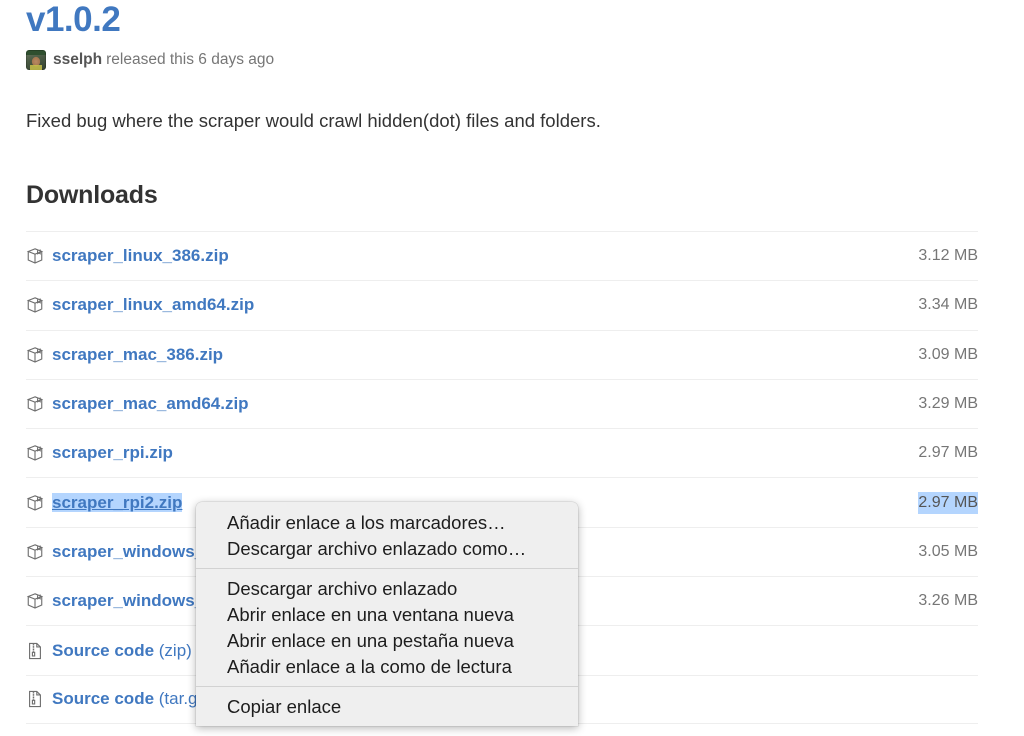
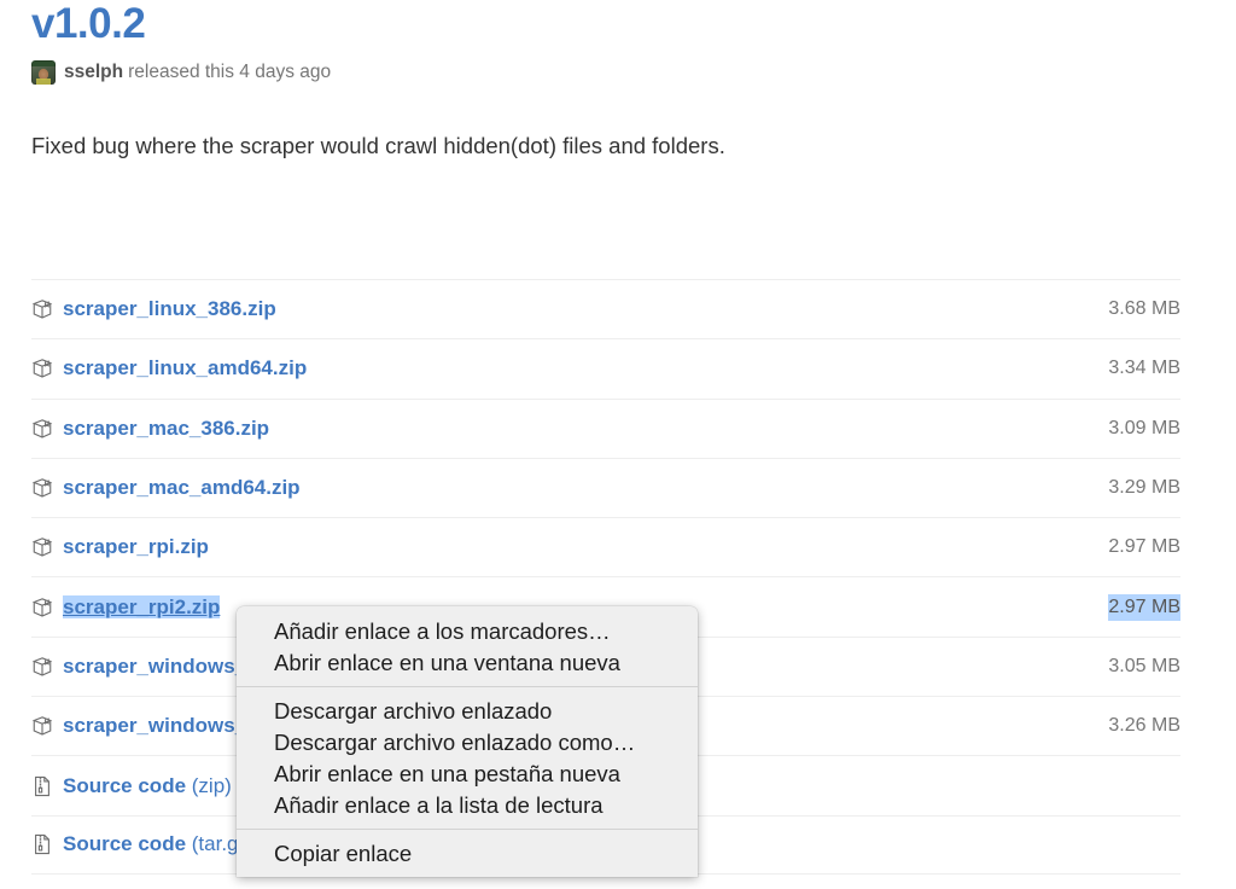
  v1.0.2
  sselph
- released this 6 days ago
+ released this 4 days ago
  Fixed bug where the scraper would crawl hidden(dot) files and folders.
- Downloads
  scraper_linux_386.zip
- 3.12 MB
+ 3.68 MB
  scraper_linux_amd64.zip
  3.34 MB
  scraper_mac_386.zip
  3.09 MB
  scraper_mac_amd64.zip
  3.29 MB
  scraper_rpi.zip
  2.97 MB
  scraper_rpi2.zip
  2.97 MB
  3.05 MB
  3.26 MB
  Source code (zip)
  Source code (tar.g
  Añadir enlace a los marcadores…
- Descargar archivo enlazado como…
+ Abrir enlace en una ventana nueva
  Descargar archivo enlazado
- Abrir enlace en una ventana nueva
+ Descargar archivo enlazado como…
  Abrir enlace en una pestaña nueva
- Añadir enlace a la como de lectura
+ Añadir enlace a la lista de lectura
  Copiar enlace
